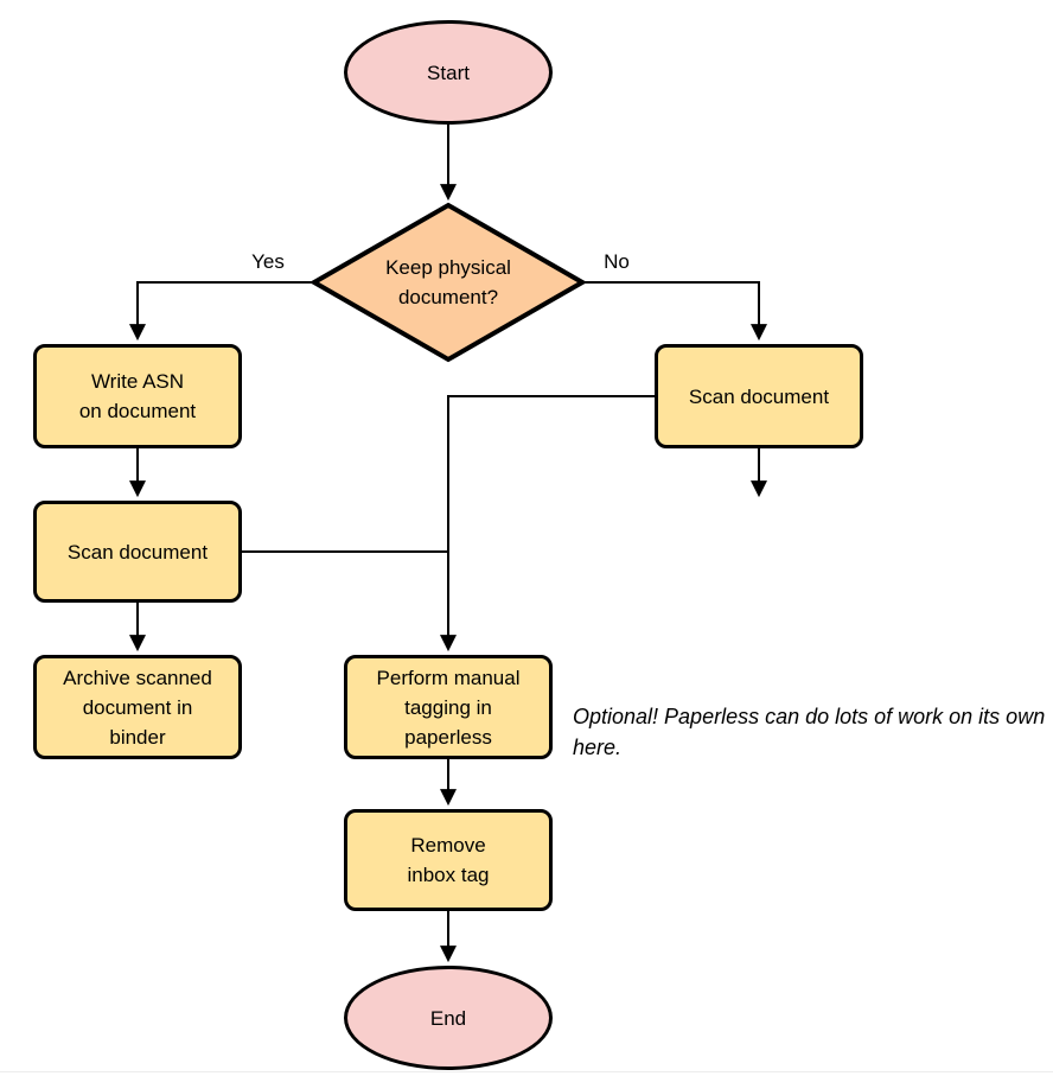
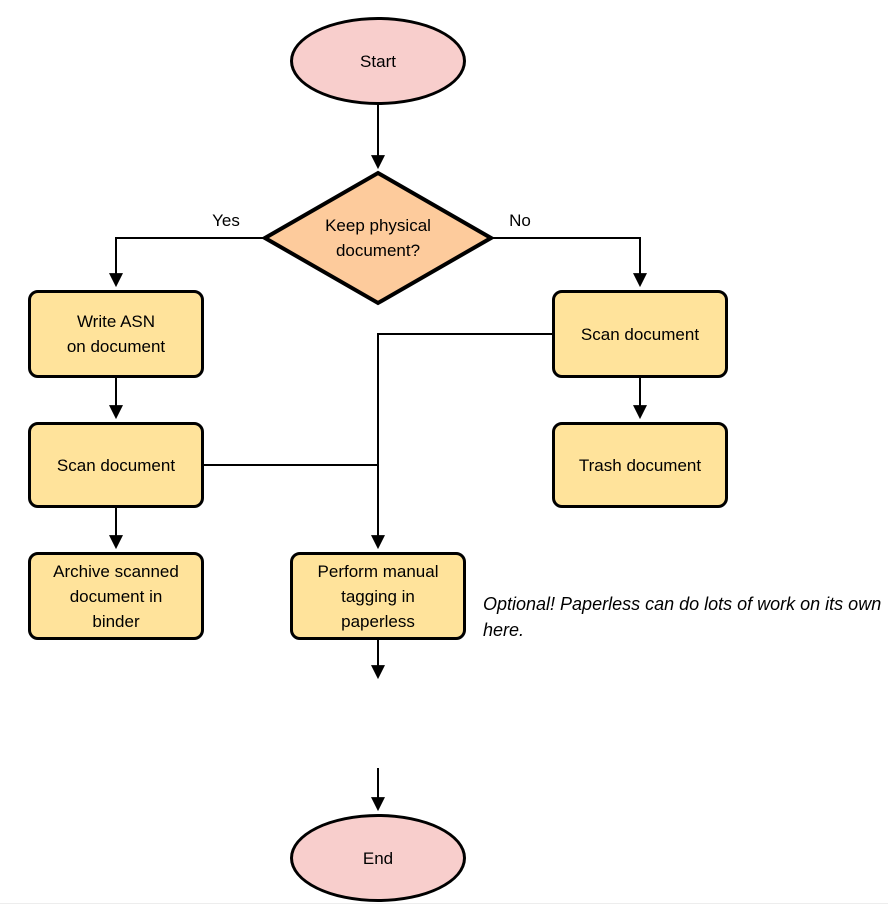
  Start
  Keep physical
  document?
  Yes
  No
  Write ASN
  on document
  Scan document
  Archive scanned
  document in
  binder
  Scan document
+ Trash document
  Perform manual
  tagging in
  paperless
  Optional! Paperless can do lots of work on its own here.
- Remove
- inbox tag
  End
